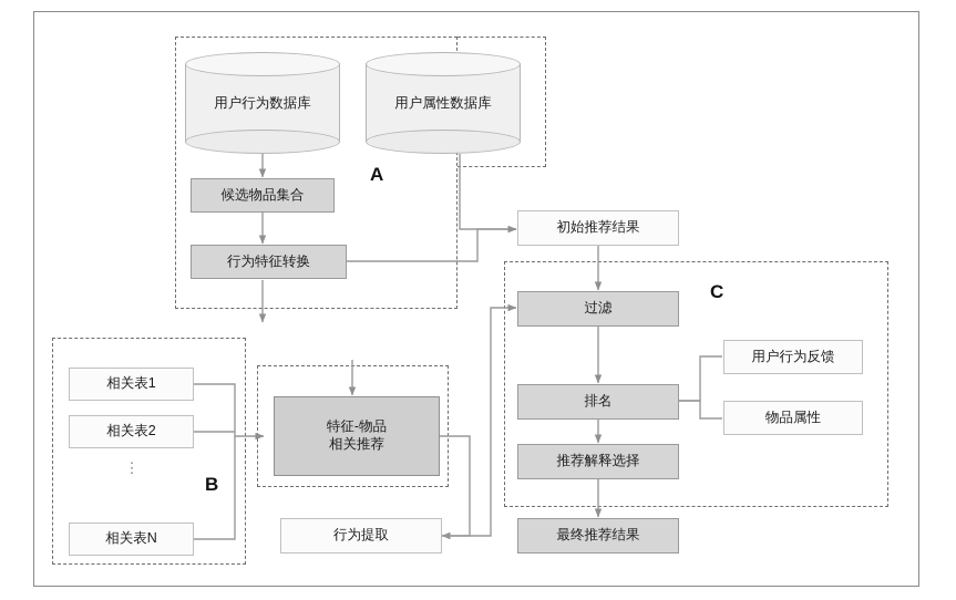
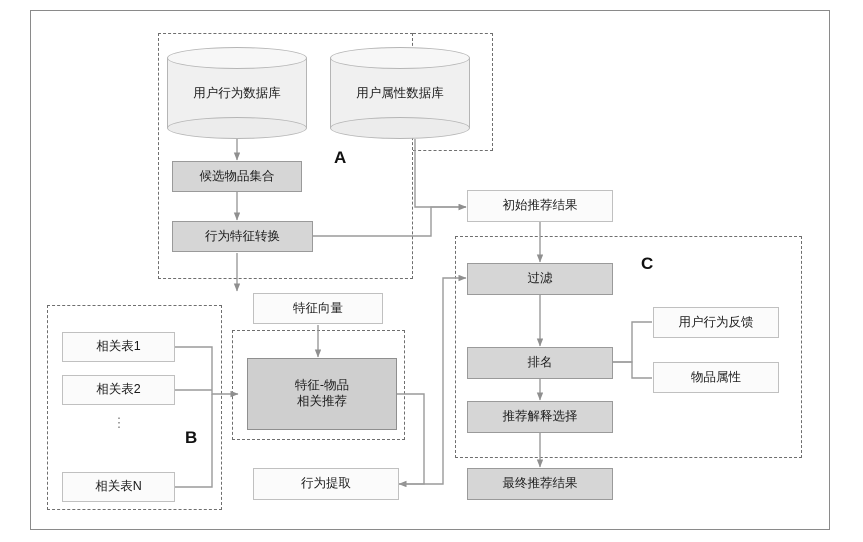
  A
  B
  C
  用户行为数据库
  用户属性数据库
  候选物品集合
  行为特征转换
+ 特征向量
  相关表1
  相关表2
  ⋮
  相关表N
  特征-物品
  相关推荐
  行为提取
  初始推荐结果
  过滤
  排名
  推荐解释选择
  最终推荐结果
  用户行为反馈
  物品属性
